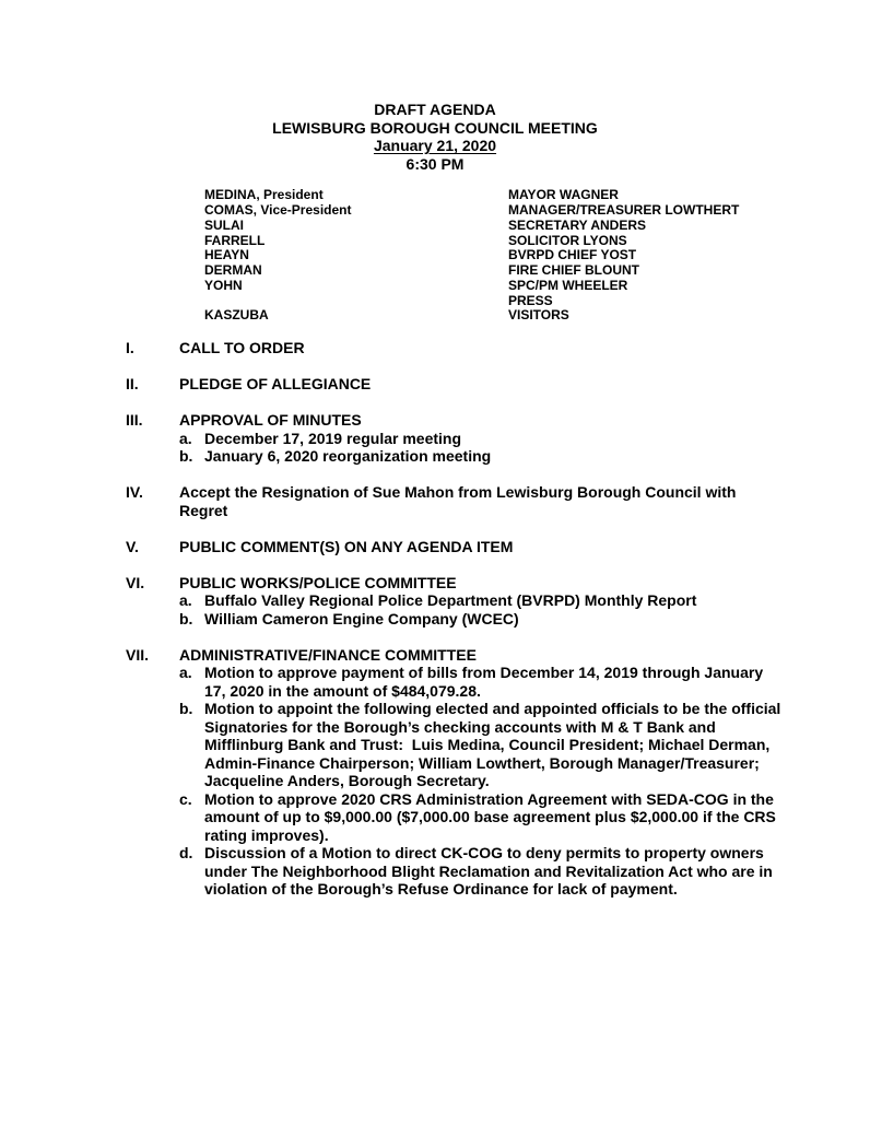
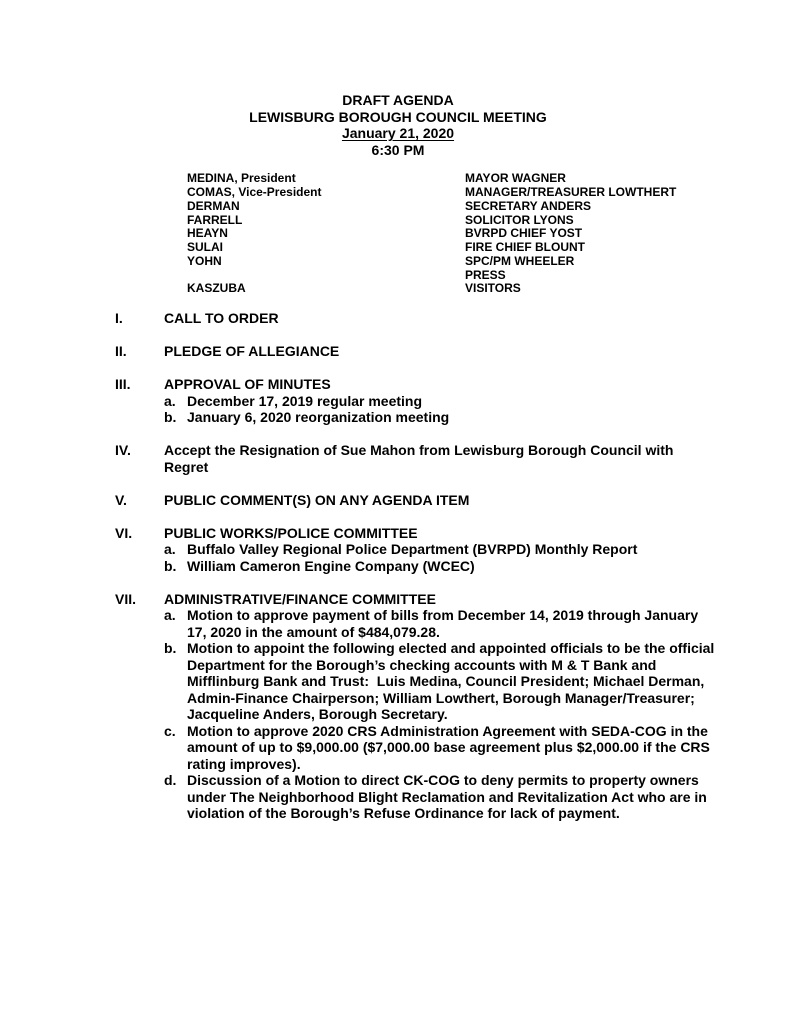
  DRAFT AGENDA
  LEWISBURG BOROUGH COUNCIL MEETING
  January 21, 2020
  6:30 PM
  MEDINA, President
  COMAS, Vice-President
- SULAI
+ DERMAN
  FARRELL
  HEAYN
- DERMAN
+ SULAI
  YOHN
  KASZUBA
  MAYOR WAGNER
  MANAGER/TREASURER LOWTHERT
  SECRETARY ANDERS
  SOLICITOR LYONS
  BVRPD CHIEF YOST
  FIRE CHIEF BLOUNT
  SPC/PM WHEELER
  PRESS
  VISITORS
  I.
  CALL TO ORDER
  II.
  PLEDGE OF ALLEGIANCE
  III.
  APPROVAL OF MINUTES
  a.
  December 17, 2019 regular meeting
  b.
  January 6, 2020 reorganization meeting
  IV.
  Accept the Resignation of Sue Mahon from Lewisburg Borough Council with Regret
  V.
  PUBLIC COMMENT(S) ON ANY AGENDA ITEM
  VI.
  PUBLIC WORKS/POLICE COMMITTEE
  a.
  Buffalo Valley Regional Police Department (BVRPD) Monthly Report
  b.
  William Cameron Engine Company (WCEC)
  VII.
  ADMINISTRATIVE/FINANCE COMMITTEE
  a.
  Motion to approve payment of bills from December 14, 2019 through January 17, 2020 in the amount of $484,079.28.
  b.
- Motion to appoint the following elected and appointed officials to be the official Signatories for the Borough’s checking accounts with M & T Bank and Mifflinburg Bank and Trust: Luis Medina, Council President; Michael Derman, Admin-Finance Chairperson; William Lowthert, Borough Manager/Treasurer; Jacqueline Anders, Borough Secretary.
+ Motion to appoint the following elected and appointed officials to be the official Department for the Borough’s checking accounts with M & T Bank and Mifflinburg Bank and Trust: Luis Medina, Council President; Michael Derman, Admin-Finance Chairperson; William Lowthert, Borough Manager/Treasurer; Jacqueline Anders, Borough Secretary.
  c.
  Motion to approve 2020 CRS Administration Agreement with SEDA-COG in the amount of up to $9,000.00 ($7,000.00 base agreement plus $2,000.00 if the CRS rating improves).
  d.
  Discussion of a Motion to direct CK-COG to deny permits to property owners under The Neighborhood Blight Reclamation and Revitalization Act who are in violation of the Borough’s Refuse Ordinance for lack of payment.
